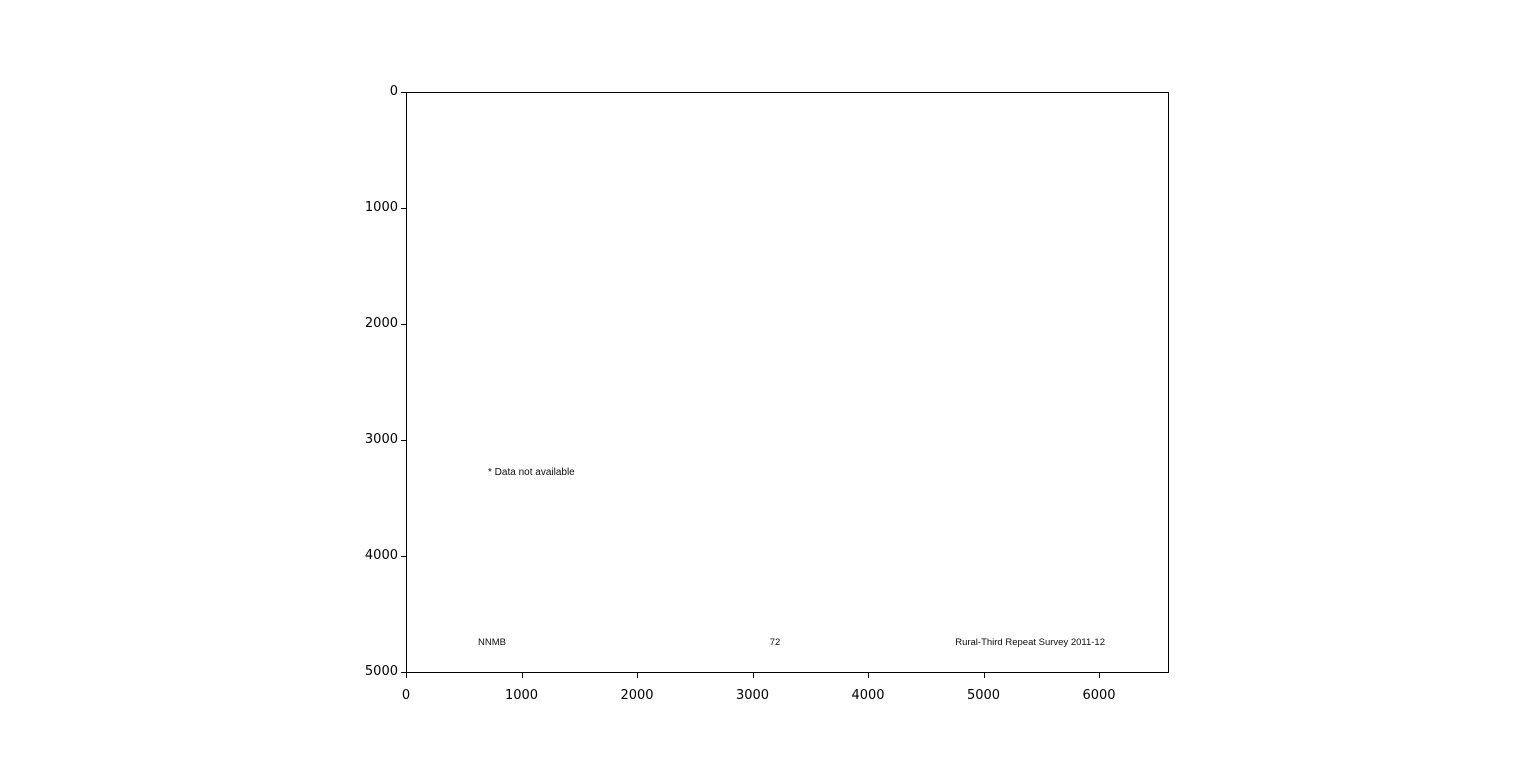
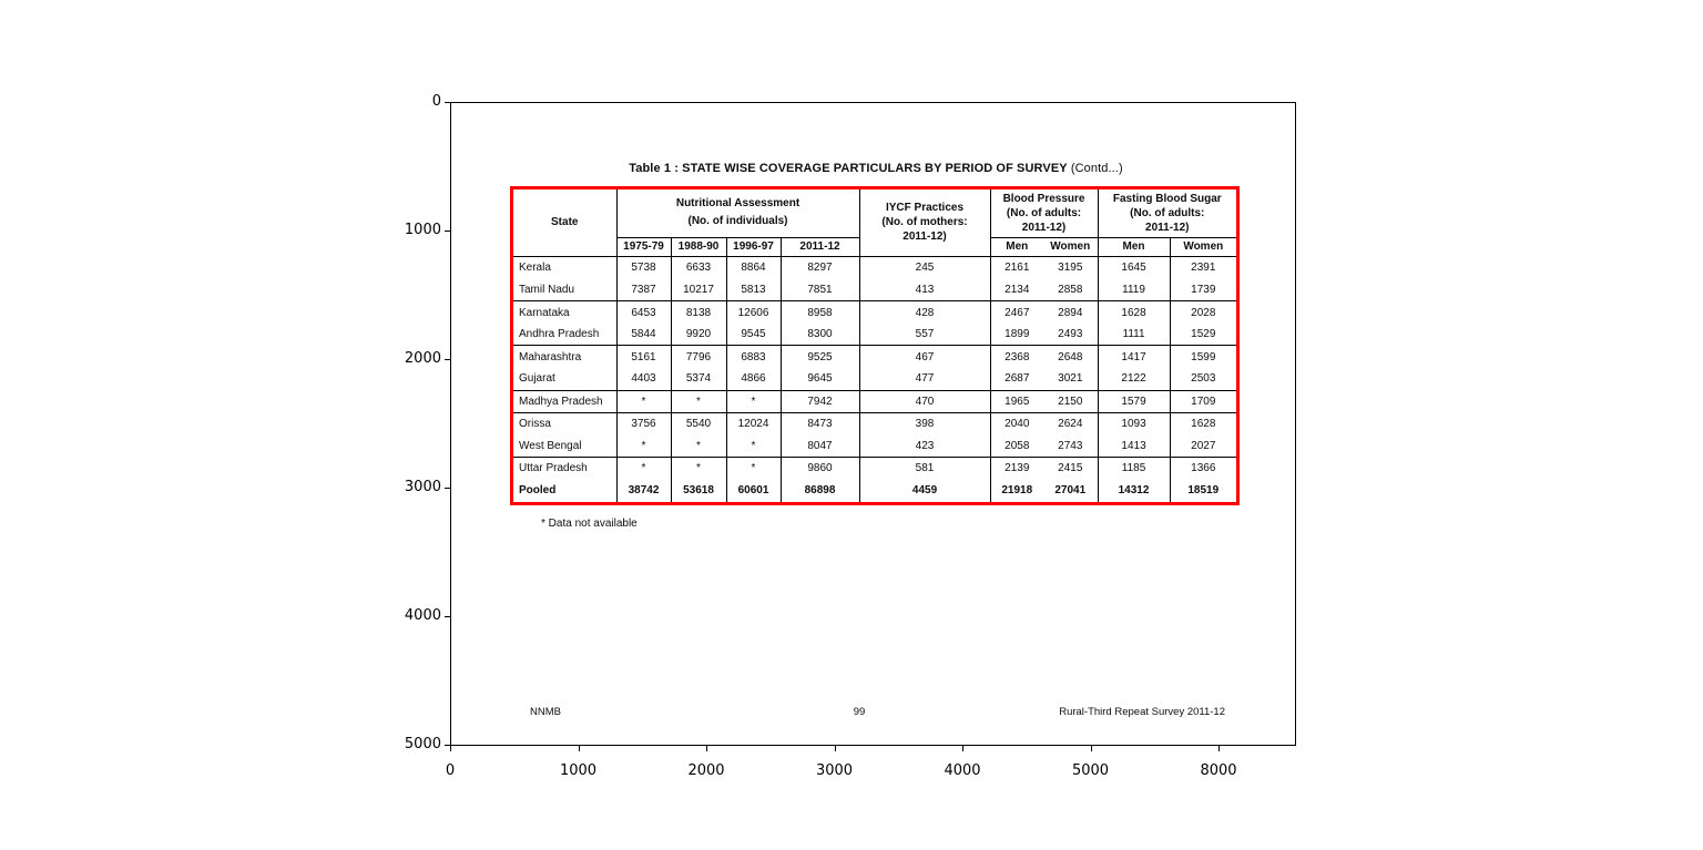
  0
  1000
  2000
  3000
  4000
  5000
  0
  1000
  2000
  3000
  4000
  5000
- 6000
+ 8000
+ Table 1 : STATE WISE COVERAGE PARTICULARS BY PERIOD OF SURVEY (Contd...)
+ State	Nutritional Assessment (No. of individuals)	IYCF Practices (No. of mothers: 2011-12)	Blood Pressure (No. of adults: 2011-12)	Fasting Blood Sugar (No. of adults: 2011-12)
+ 1975-79	1988-90	1996-97	2011-12	Men	Women	Men	Women
+ Kerala	5738	6633	8864	8297	245	2161	3195	1645	2391
+ Tamil Nadu	7387	10217	5813	7851	413	2134	2858	1119	1739
+ Karnataka	6453	8138	12606	8958	428	2467	2894	1628	2028
+ Andhra Pradesh	5844	9920	9545	8300	557	1899	2493	1111	1529
+ Maharashtra	5161	7796	6883	9525	467	2368	2648	1417	1599
+ Gujarat	4403	5374	4866	9645	477	2687	3021	2122	2503
+ Madhya Pradesh	*	*	*	7942	470	1965	2150	1579	1709
+ Orissa	3756	5540	12024	8473	398	2040	2624	1093	1628
+ West Bengal	*	*	*	8047	423	2058	2743	1413	2027
+ Uttar Pradesh	*	*	*	9860	581	2139	2415	1185	1366
+ Pooled	38742	53618	60601	86898	4459	21918	27041	14312	18519
  * Data not available
  NNMB
- 72
+ 99
  Rural-Third Repeat Survey 2011-12
